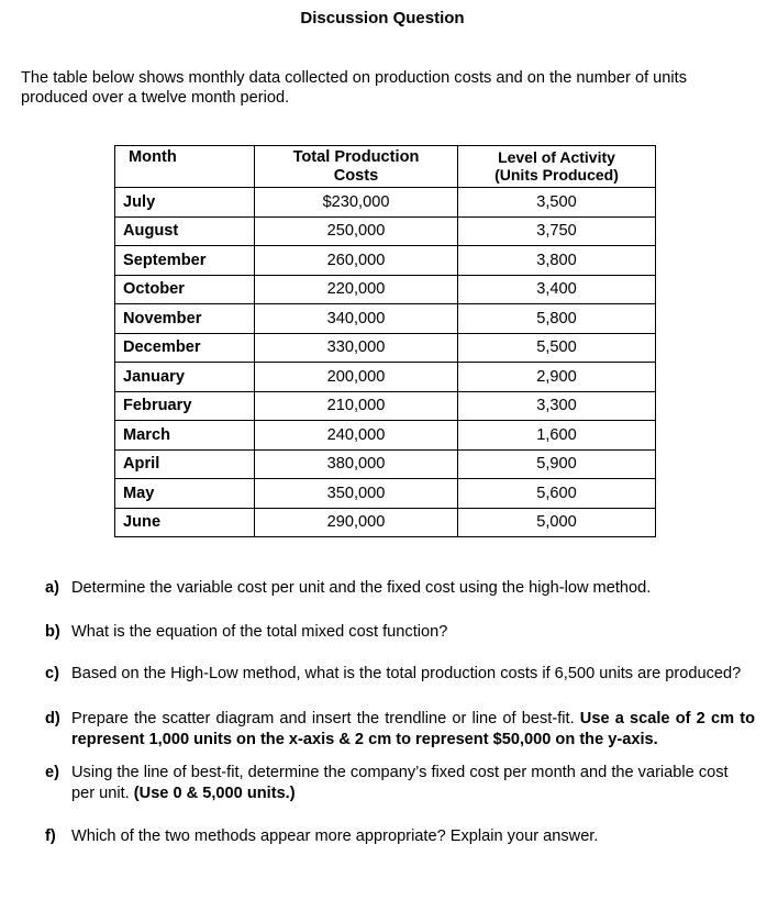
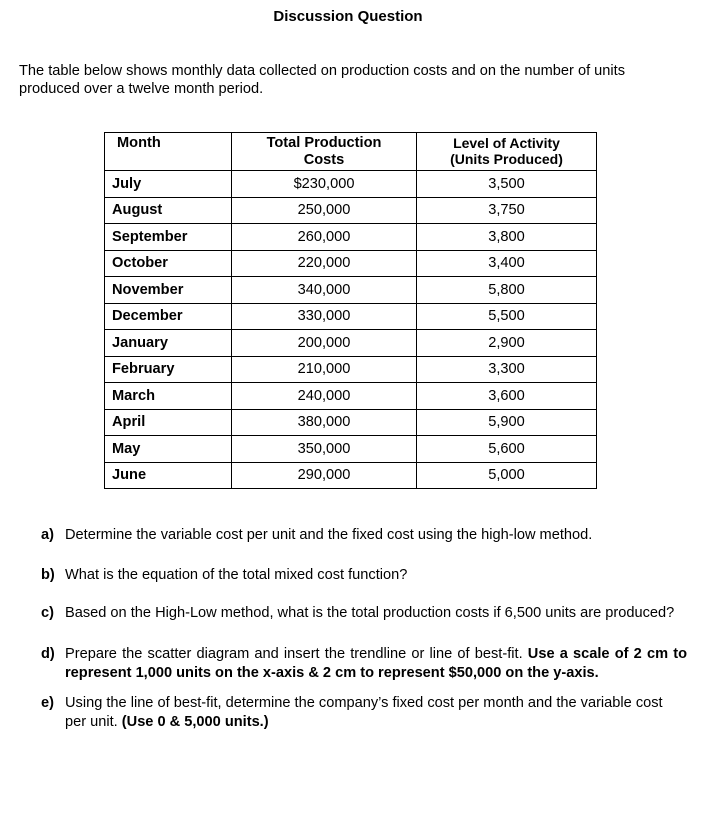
  Discussion Question
  The table below shows monthly data collected on production costs and on the number of units produced over a twelve month period.
  Month	Total Production Costs	Level of Activity (Units Produced)
  July	$230,000	3,500
  August	250,000	3,750
  September	260,000	3,800
  October	220,000	3,400
  November	340,000	5,800
  December	330,000	5,500
  January	200,000	2,900
  February	210,000	3,300
- March	240,000	1,600
+ March	240,000	3,600
  April	380,000	5,900
  May	350,000	5,600
  June	290,000	5,000
  a)
  Determine the variable cost per unit and the fixed cost using the high-low method.
  b)
  What is the equation of the total mixed cost function?
  c)
  Based on the High-Low method, what is the total production costs if 6,500 units are produced?
  d)
  Prepare the scatter diagram and insert the trendline or line of best-fit. Use a scale of 2 cm to represent 1,000 units on the x-axis & 2 cm to represent $50,000 on the y-axis.
  e)
  Using the line of best-fit, determine the company’s fixed cost per month and the variable cost per unit. (Use 0 & 5,000 units.)
- f)
- Which of the two methods appear more appropriate? Explain your answer.
